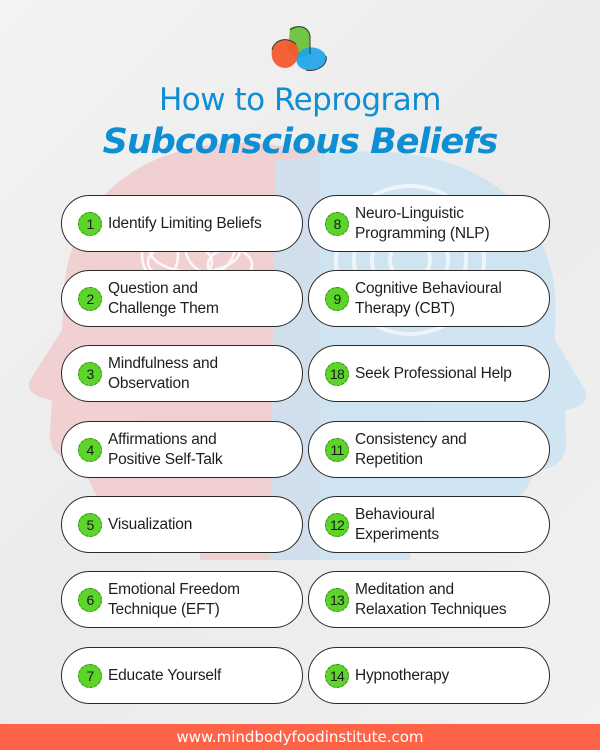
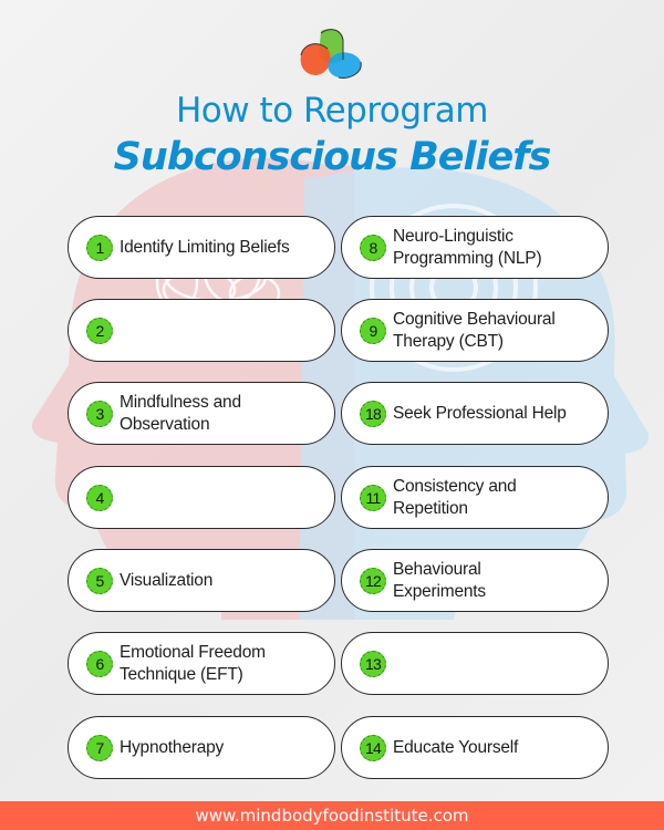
  How to Reprogram
  Subconscious Beliefs
  1
  Identify Limiting Beliefs
  2
- Question and
- Challenge Them
  3
  Mindfulness and
  Observation
  4
- Affirmations and
- Positive Self-Talk
  5
  Visualization
  6
  Emotional Freedom
  Technique (EFT)
  7
- Educate Yourself
+ Hypnotherapy
  8
  Neuro-Linguistic
  Programming (NLP)
  9
  Cognitive Behavioural
  Therapy (CBT)
  18
  Seek Professional Help
  11
  Consistency and
  Repetition
  12
  Behavioural
  Experiments
  13
- Meditation and
- Relaxation Techniques
  14
- Hypnotherapy
+ Educate Yourself
  www.mindbodyfoodinstitute.com
